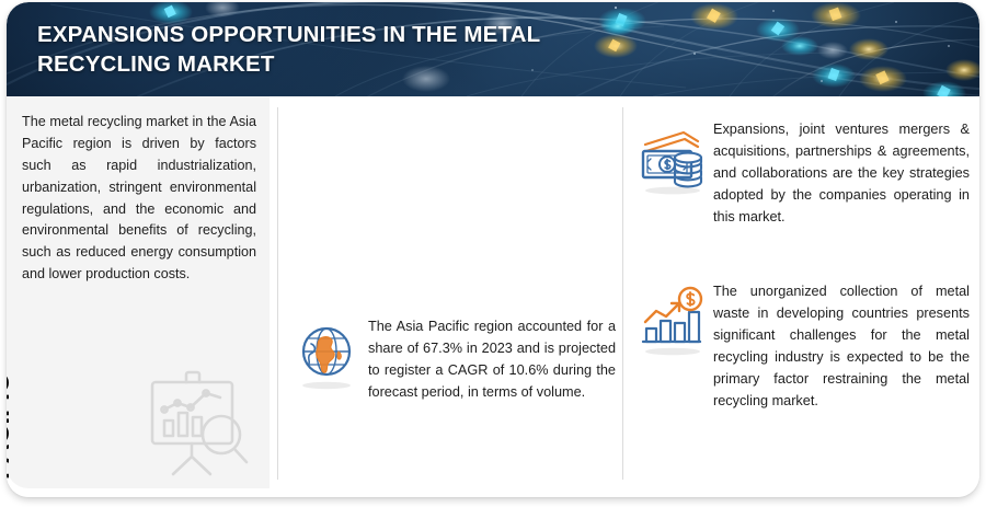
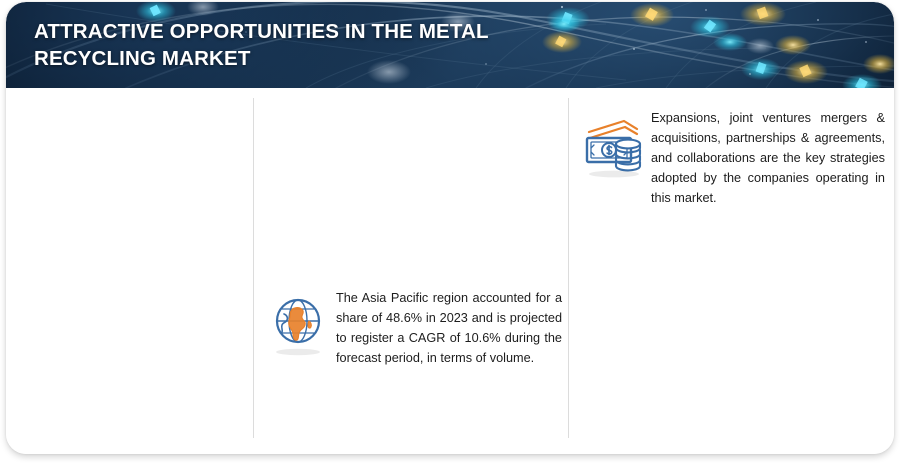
- EXPANSIONS OPPORTUNITIES IN THE METAL RECYCLING MARKET
+ ATTRACTIVE OPPORTUNITIES IN THE METAL RECYCLING MARKET
- The metal recycling market in the Asia Pacific region is driven by factors such as rapid industrialization, urbanization, stringent environmental regulations, and the economic and environmental benefits of recycling, such as reduced energy consumption and lower production costs.
- The Asia Pacific region accounted for a share of 67.3% in 2023 and is projected to register a CAGR of 10.6% during the forecast period, in terms of volume.
+ The Asia Pacific region accounted for a share of 48.6% in 2023 and is projected to register a CAGR of 10.6% during the forecast period, in terms of volume.
  Expansions, joint ventures mergers & acquisitions, partnerships & agreements, and collaborations are the key strategies adopted by the companies operating in this market.
- The unorganized collection of metal waste in developing countries presents significant challenges for the metal recycling industry is expected to be the primary factor restraining the metal recycling market.
